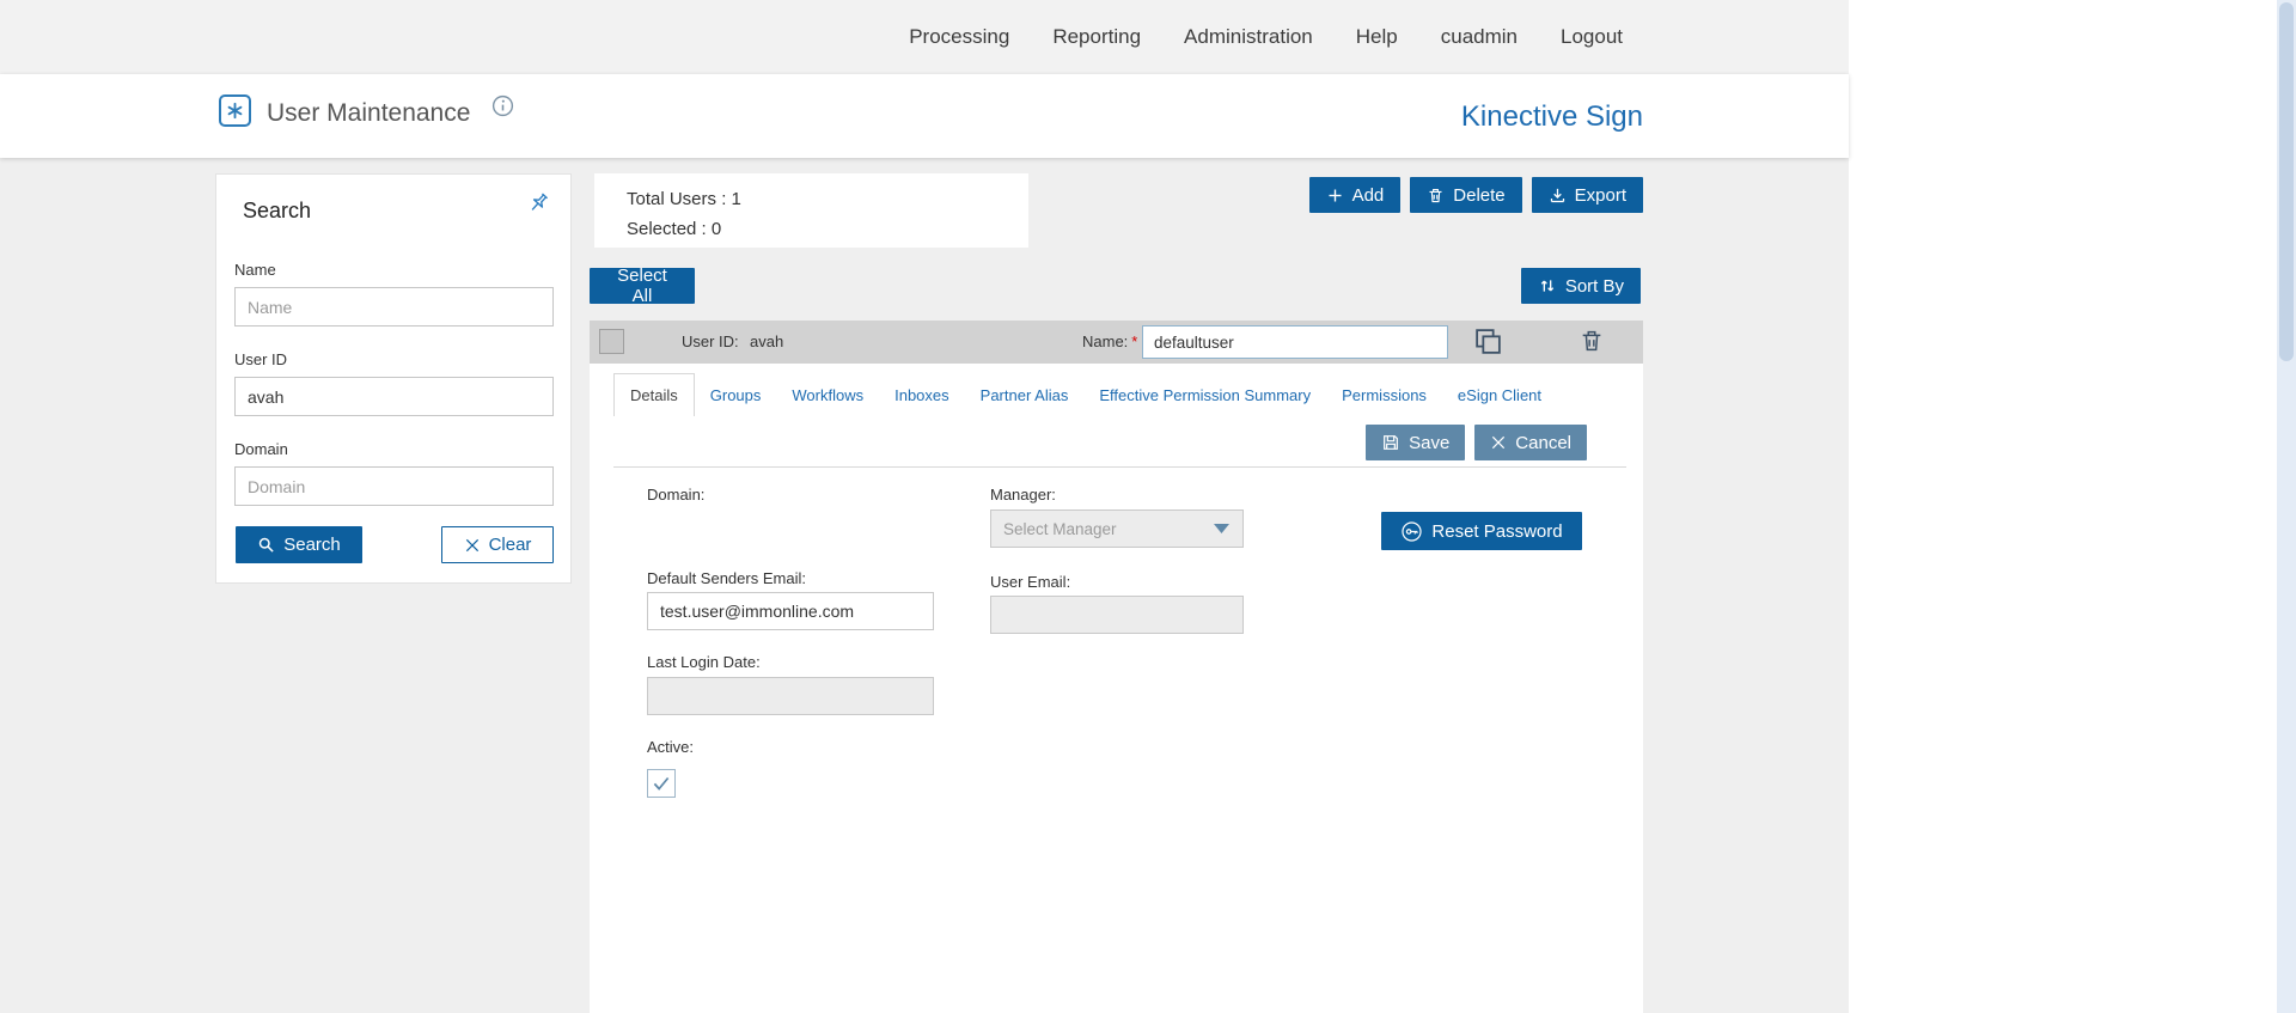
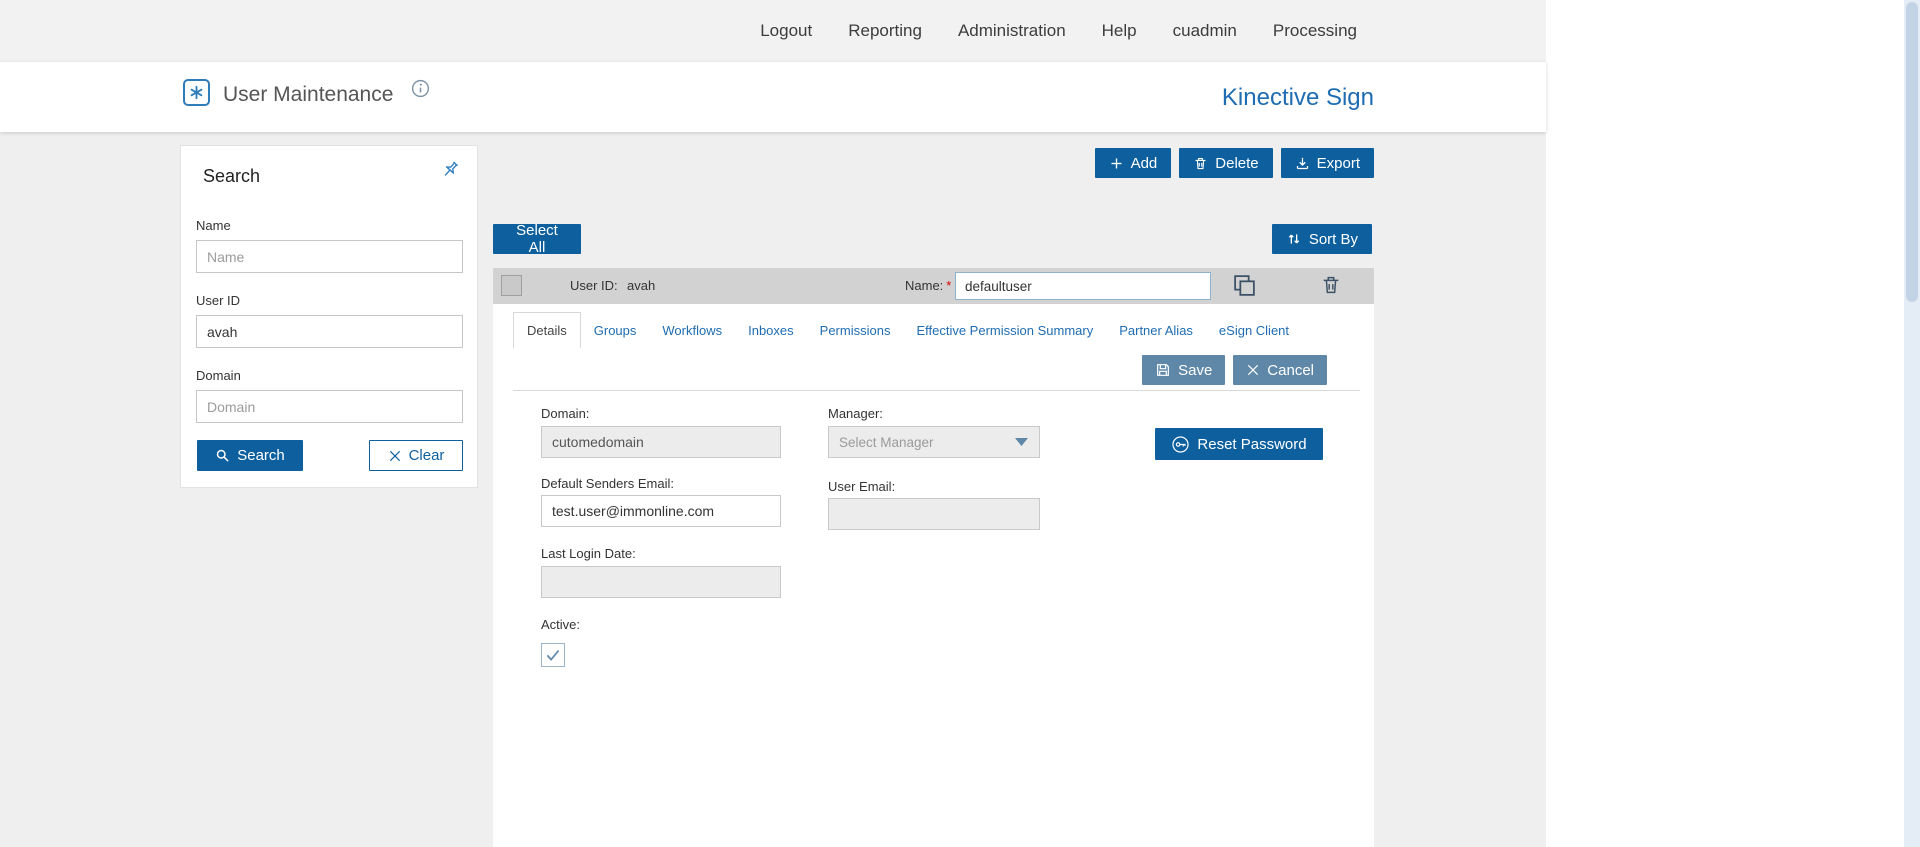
- Processing
+ Logout
  Reporting
  Administration
  Help
  cuadmin
- Logout
+ Processing
  User Maintenance
  Kinective Sign
  Search
  Name
  Name
  User ID
  avah
  Domain
  Domain
  Search
  Clear
- Total Users : 1
- Selected : 0
  Add
  Delete
  Export
  Select All
  Sort By
  User ID:
  avah
  Name: *
  defaultuser
  Details
  Groups
  Workflows
  Inboxes
- Partner Alias
+ Permissions
  Effective Permission Summary
- Permissions
+ Partner Alias
  eSign Client
  Save
  Cancel
  Domain:
+ cutomedomain
  Manager:
  Select Manager
  Reset Password
  Default Senders Email:
  test.user@immonline.com
  User Email:
  Last Login Date:
  Active:
